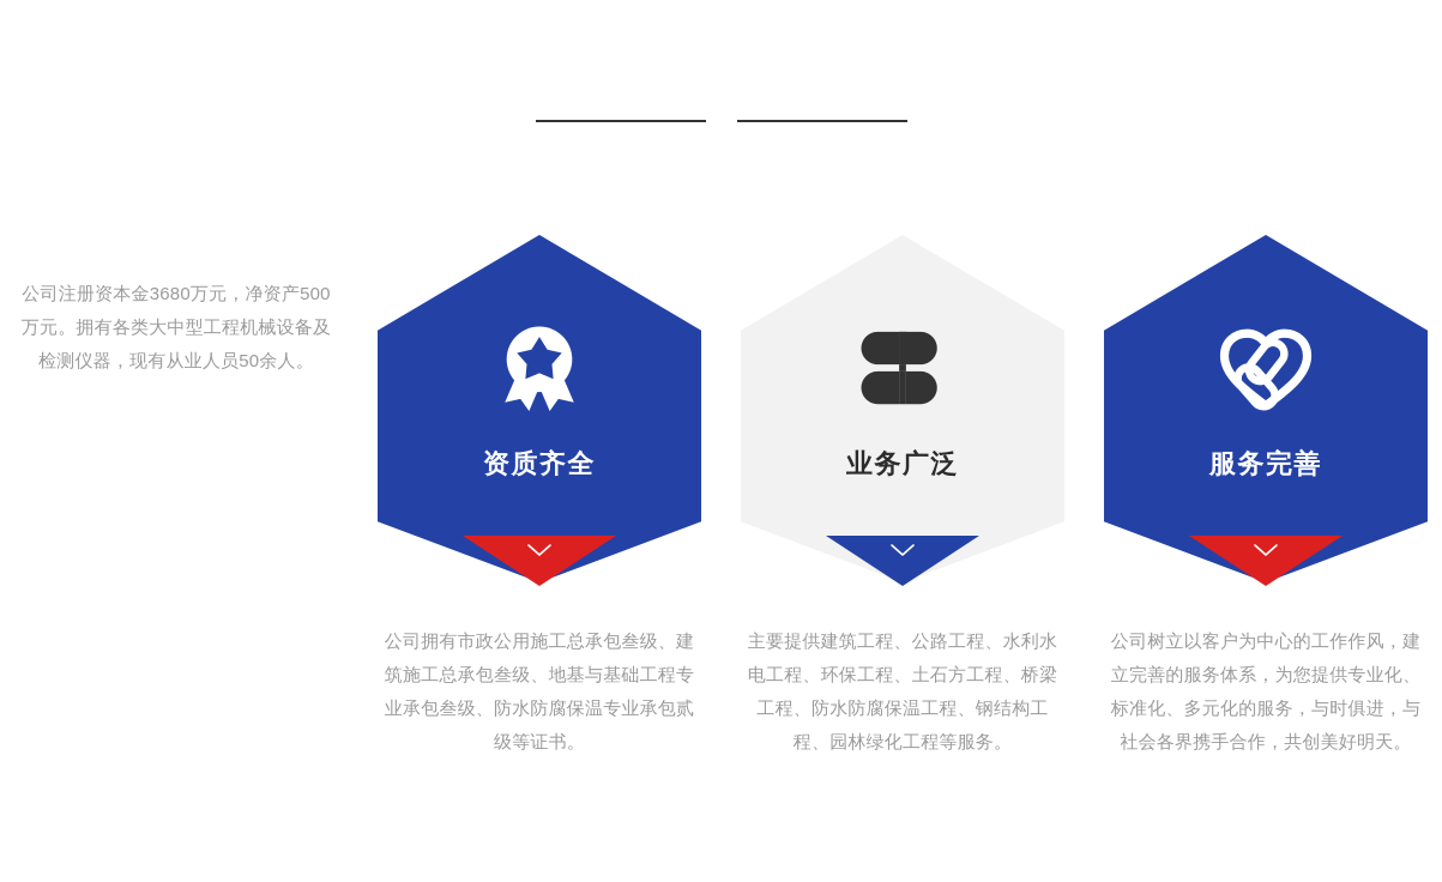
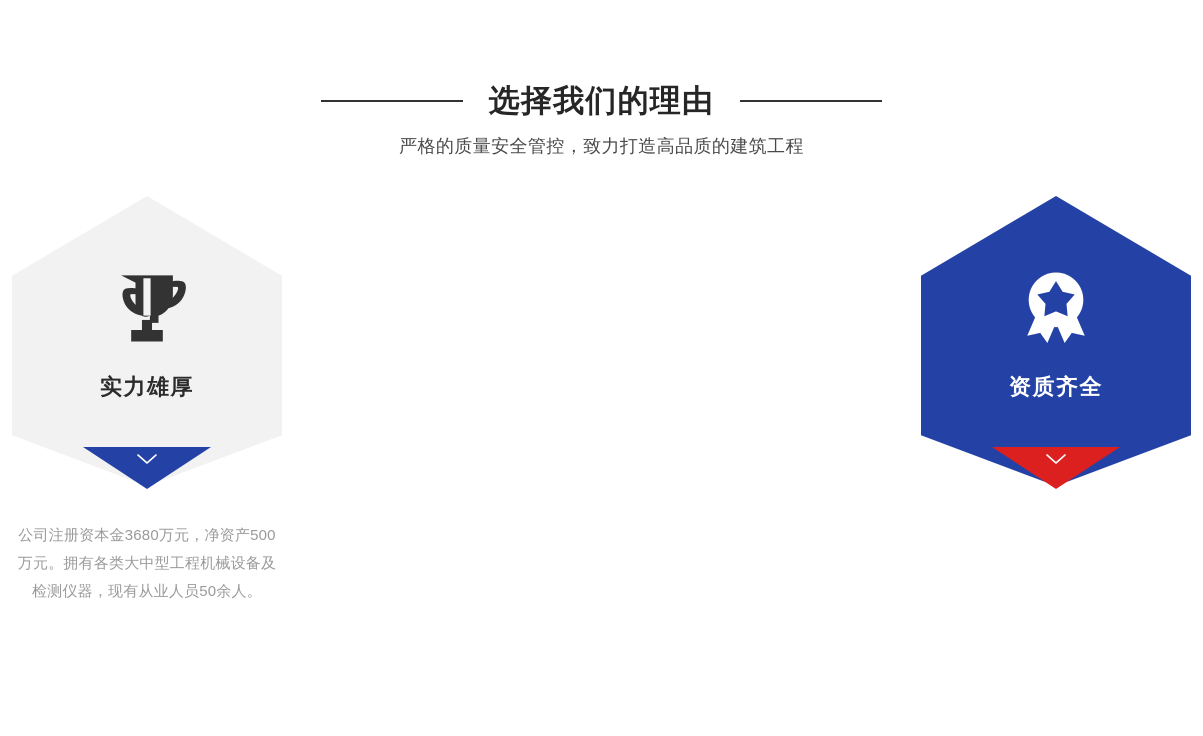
+ 选择我们的理由
+ 严格的质量安全管控，致力打造高品质的建筑工程
+ 实力雄厚
  公司注册资本金3680万元，净资产500万元。拥有各类大中型工程机械设备及检测仪器，现有从业人员50余人。
  资质齐全
- 公司拥有市政公用施工总承包叁级、建筑施工总承包叁级、地基与基础工程专业承包叁级、防水防腐保温专业承包贰级等证书。
- 业务广泛
- 主要提供建筑工程、公路工程、水利水电工程、环保工程、土石方工程、桥梁工程、防水防腐保温工程、钢结构工程、园林绿化工程等服务。
- 服务完善
- 公司树立以客户为中心的工作作风，建立完善的服务体系，为您提供专业化、标准化、多元化的服务，与时俱进，与社会各界携手合作，共创美好明天。
